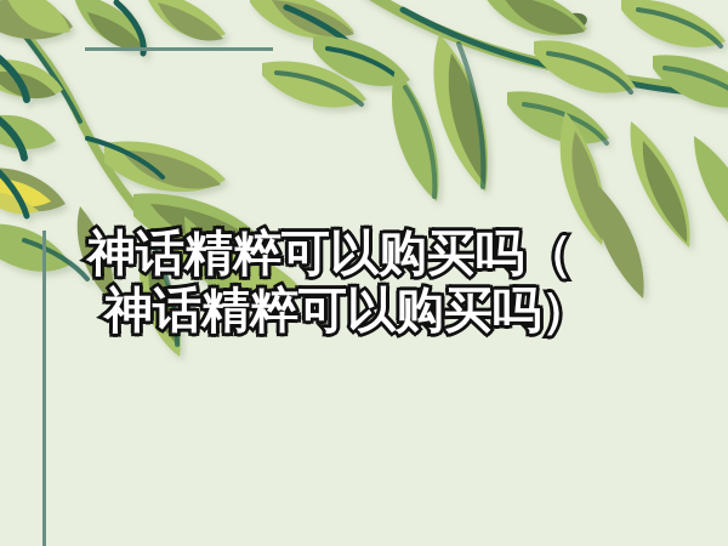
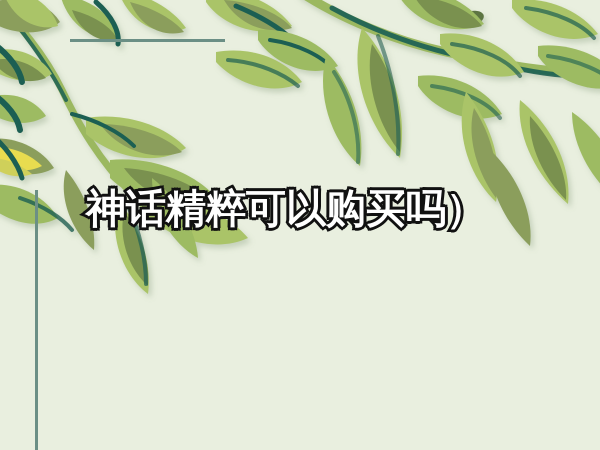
- 神话精粹可以购买吗（
  神话精粹可以购买吗）
